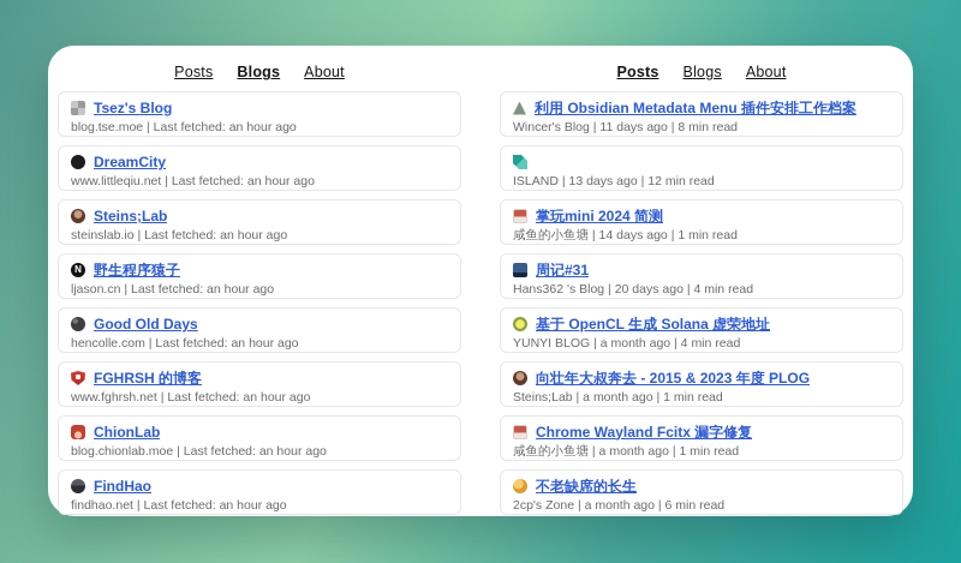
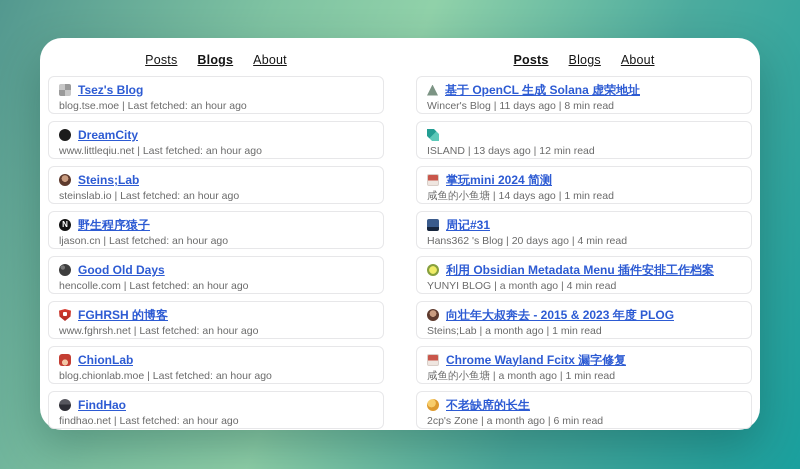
  Posts
  Blogs
  About
  Tsez's Blog
  blog.tse.moe | Last fetched: an hour ago
  DreamCity
  www.littleqiu.net | Last fetched: an hour ago
  Steins;Lab
  steinslab.io | Last fetched: an hour ago
  野生程序猿子
  ljason.cn | Last fetched: an hour ago
  Good Old Days
  hencolle.com | Last fetched: an hour ago
  FGHRSH 的博客
  www.fghrsh.net | Last fetched: an hour ago
  ChionLab
  blog.chionlab.moe | Last fetched: an hour ago
  FindHao
  findhao.net | Last fetched: an hour ago
  Posts
  Blogs
  About
- 利用 Obsidian Metadata Menu 插件安排工作档案
+ 基于 OpenCL 生成 Solana 虚荣地址
  Wincer's Blog | 11 days ago | 8 min read
  ISLAND | 13 days ago | 12 min read
  掌玩mini 2024 简测
  咸鱼的小鱼塘 | 14 days ago | 1 min read
  周记#31
  Hans362 's Blog | 20 days ago | 4 min read
- 基于 OpenCL 生成 Solana 虚荣地址
+ 利用 Obsidian Metadata Menu 插件安排工作档案
  YUNYI BLOG | a month ago | 4 min read
  向壮年大叔奔去 - 2015 & 2023 年度 PLOG
  Steins;Lab | a month ago | 1 min read
  Chrome Wayland Fcitx 漏字修复
  咸鱼的小鱼塘 | a month ago | 1 min read
  不老缺席的长生
  2cp's Zone | a month ago | 6 min read
